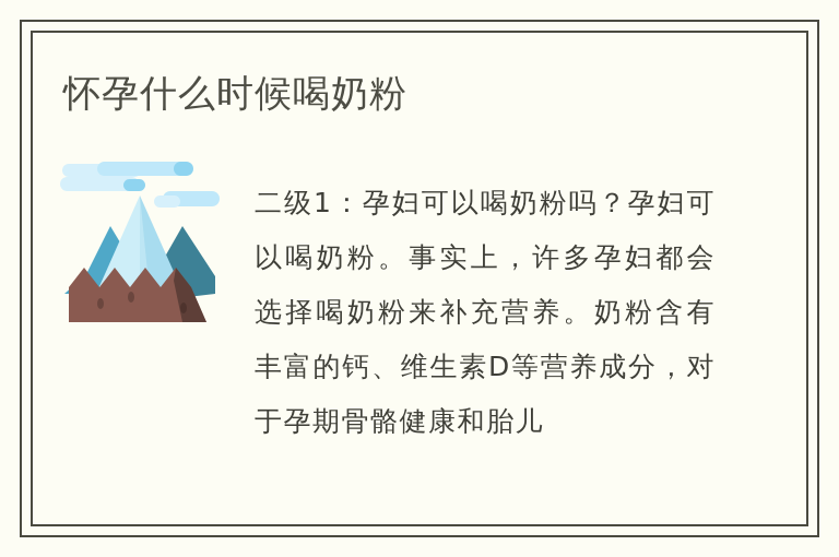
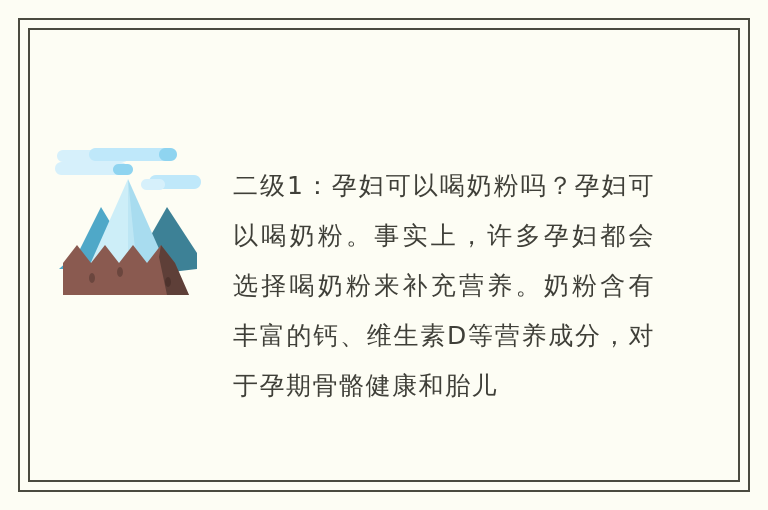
- 怀孕什么时候喝奶粉
  二级1：孕妇可以喝奶粉吗？孕妇可以喝奶粉。事实上，许多孕妇都会选择喝奶粉来补充营养。奶粉含有丰富的钙、维生素D等营养成分，对于孕期骨骼健康和胎儿
